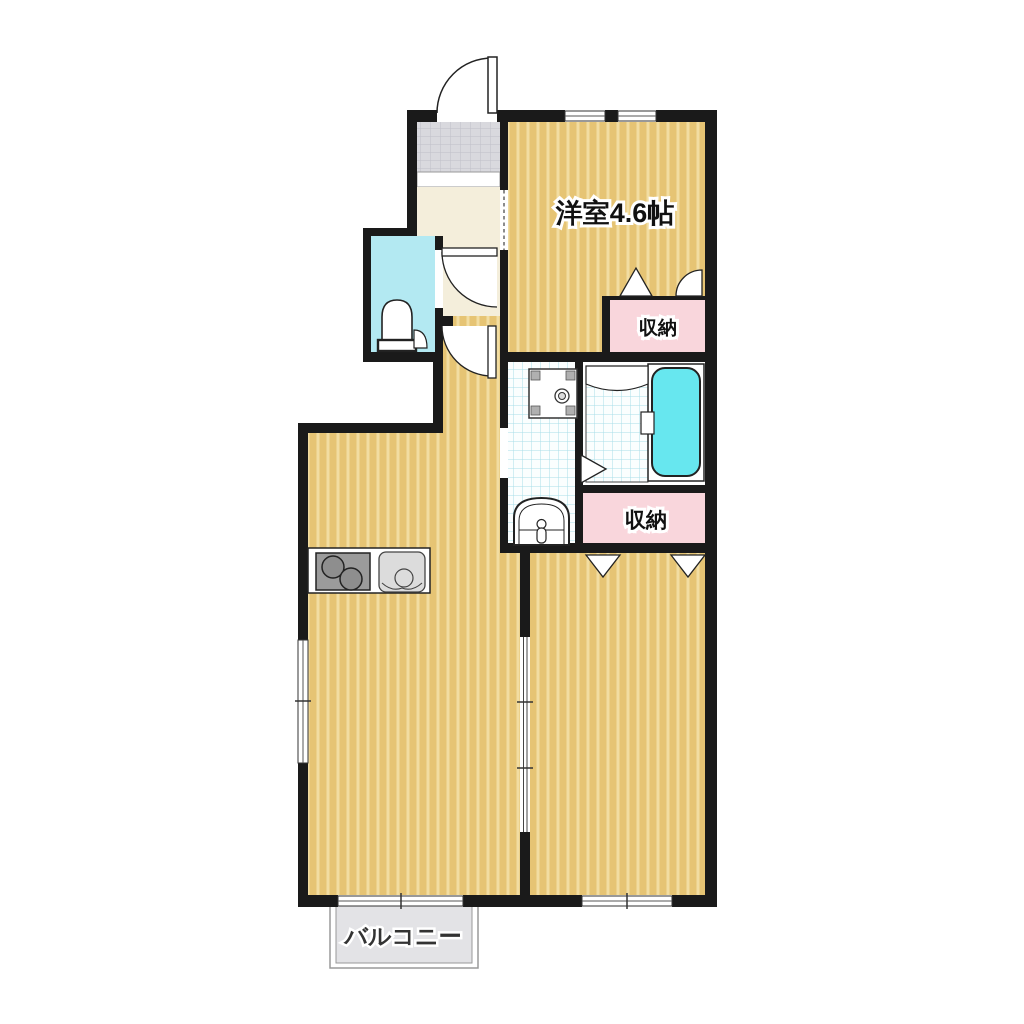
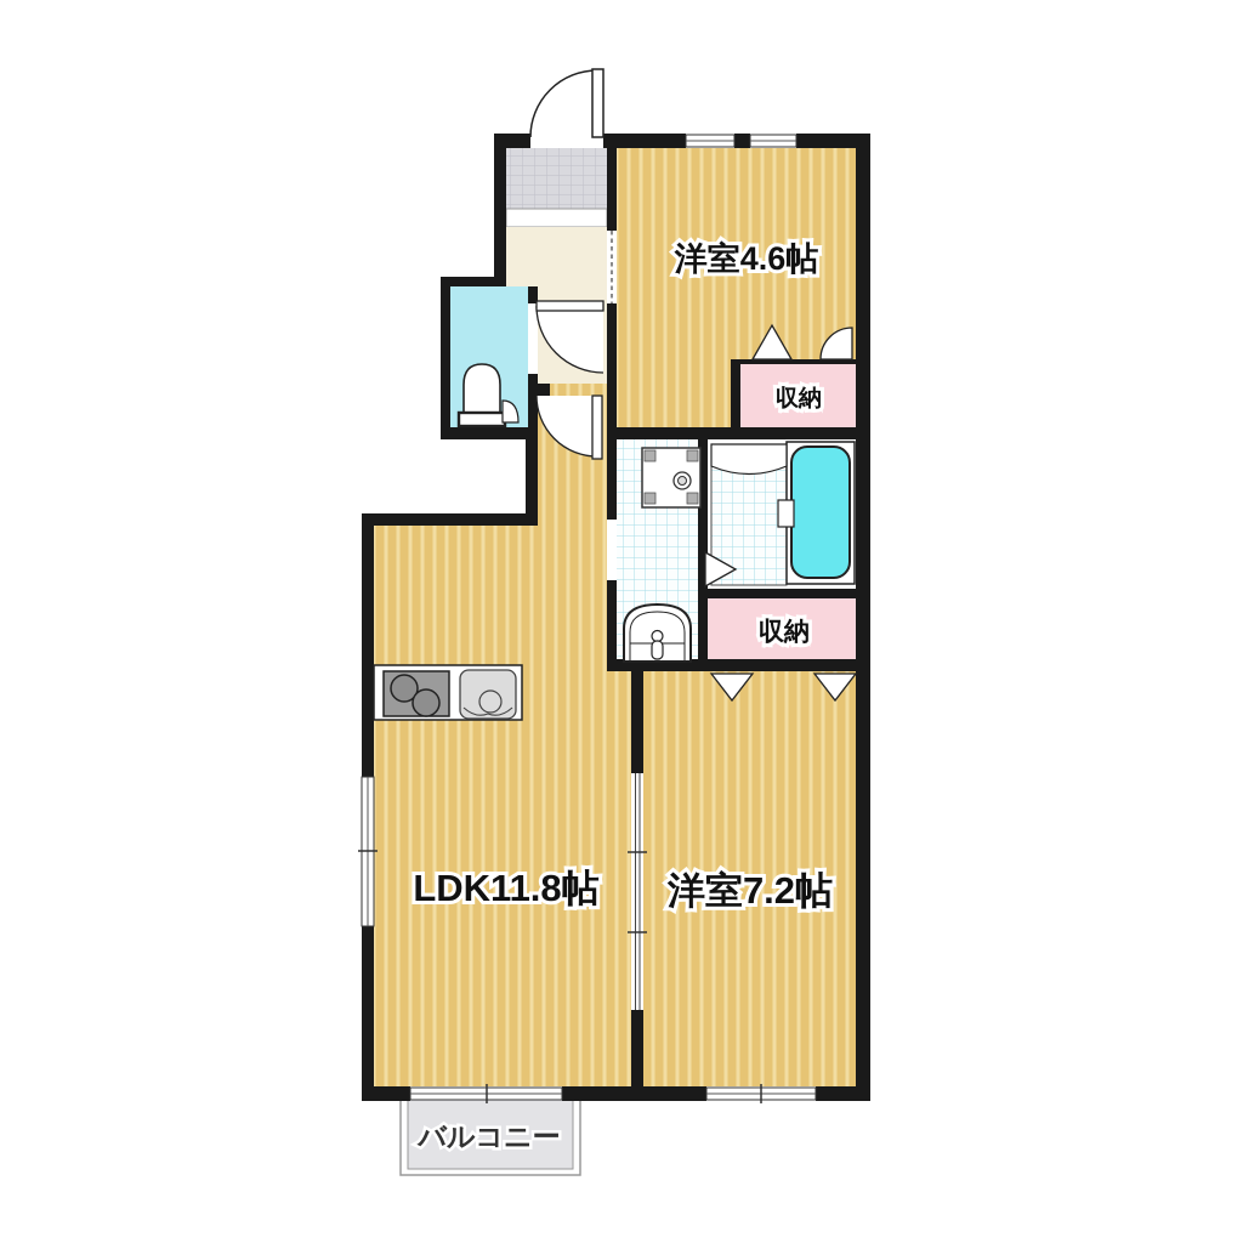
  洋室4.6帖
  収納
  収納
+ LDK11.8帖
+ 洋室7.2帖
  バルコニー
